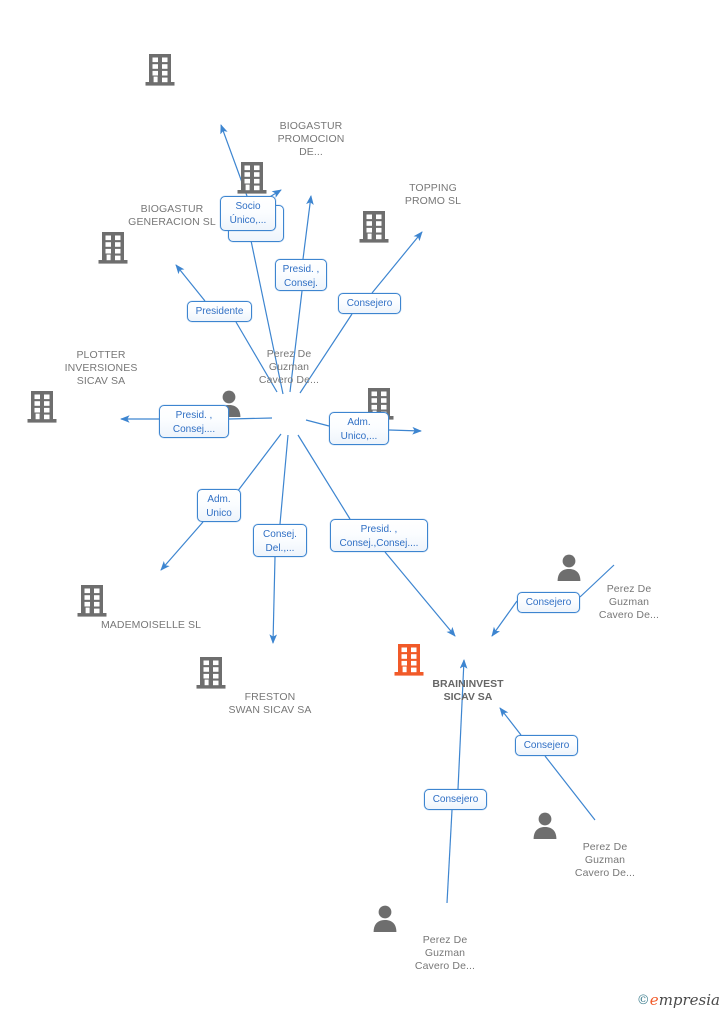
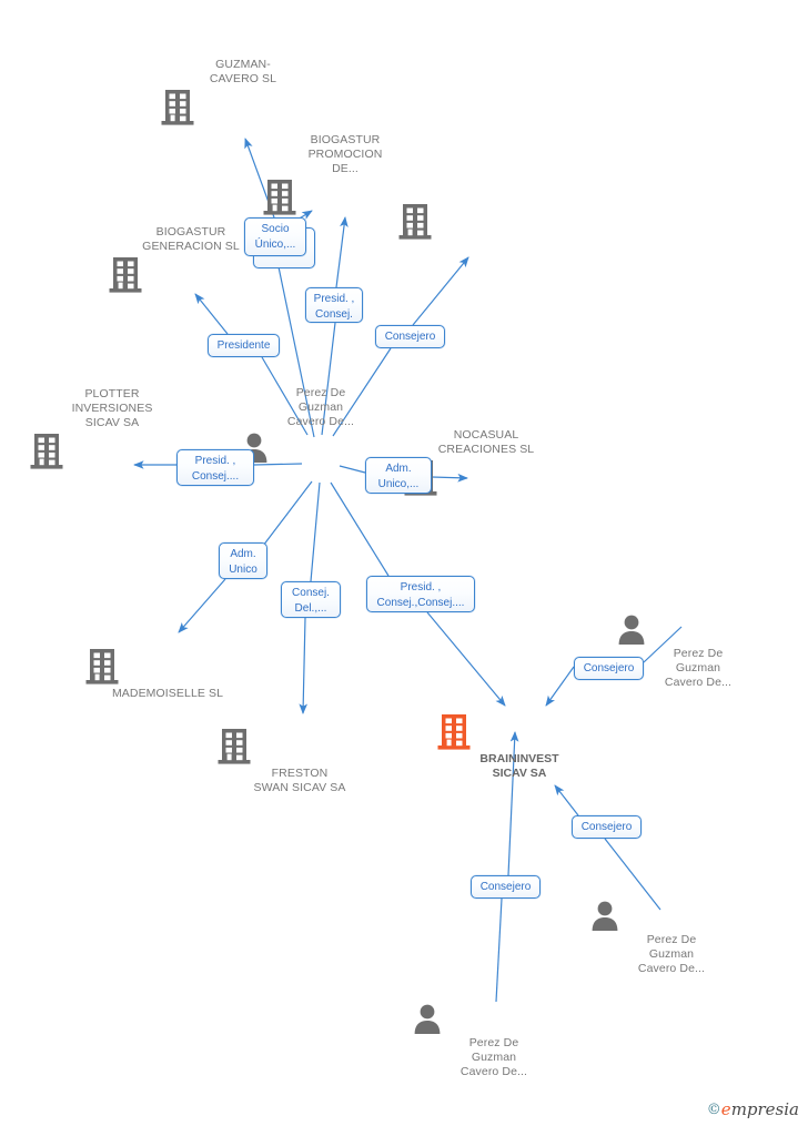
+ GUZMAN-
+ CAVERO SL
  BIOGASTUR
  PROMOCION
  DE...
- TOPPING
- PROMO SL
  BIOGASTUR
  GENERACION SL
  PLOTTER
  INVERSIONES
  SICAV SA
+ NOCASUAL
+ CREACIONES SL
  Perez De
  Guzman
  Cavero De...
  MADEMOISELLE SL
  FRESTON
  SWAN SICAV SA
  BRAININVEST
  SICAV SA
  Perez De
  Guzman
  Cavero De...
  Perez De
  Guzman
  Cavero De...
  Perez De
  Guzman
  Cavero De...
  Socio
  Único,...
  Presid. ,
  Consej.
  Consejero
  Presidente
  Presid. ,
  Consej....
  Adm.
  Unico,...
  Adm.
  Unico
  Consej.
  Del.,...
  Presid. ,
  Consej.,Consej....
  Consejero
  Consejero
  Consejero
  ©empresia
